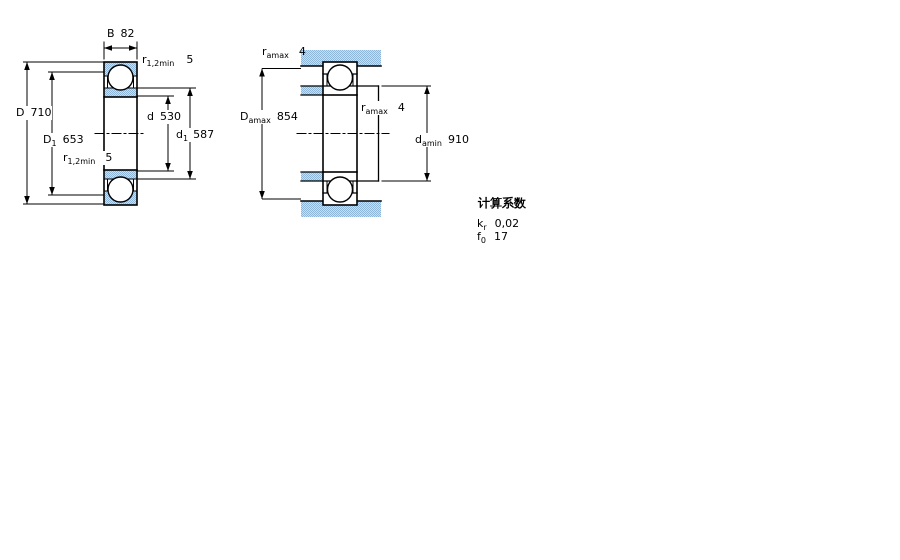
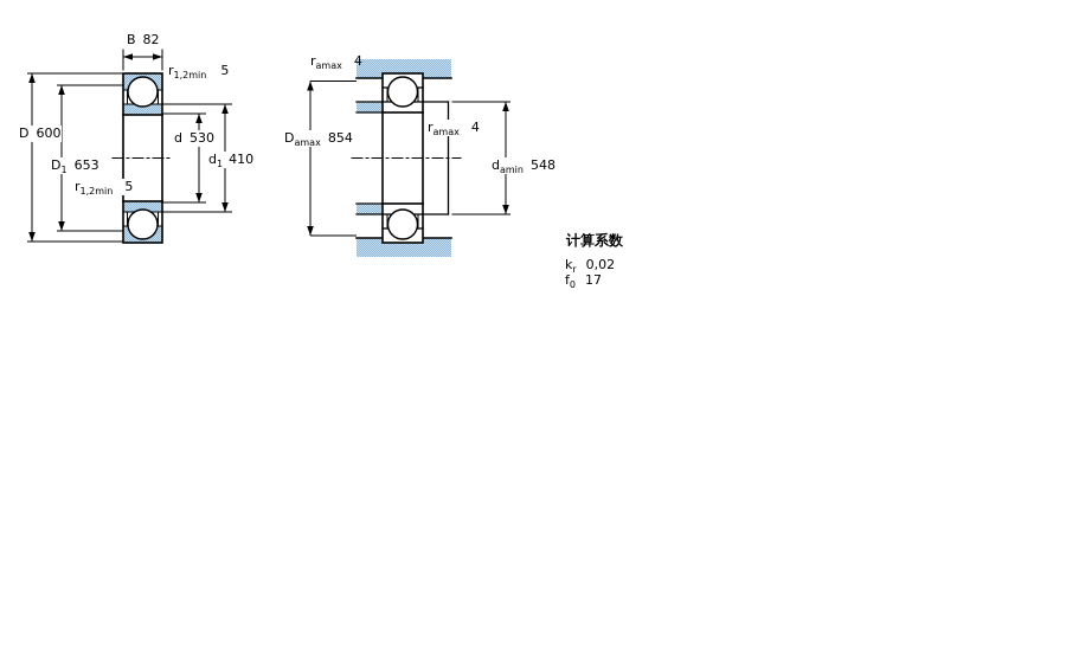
  B 82
  r1,2min 5
- D 710
+ D 600
  D1 653
  r1,2min 5
  d 530
- d1 587
+ d1 410
  ramax 4
  Damax 854
  ramax 4
- damin 910
+ damin 548
  计算系数
  kr 0,02
  f0 17
